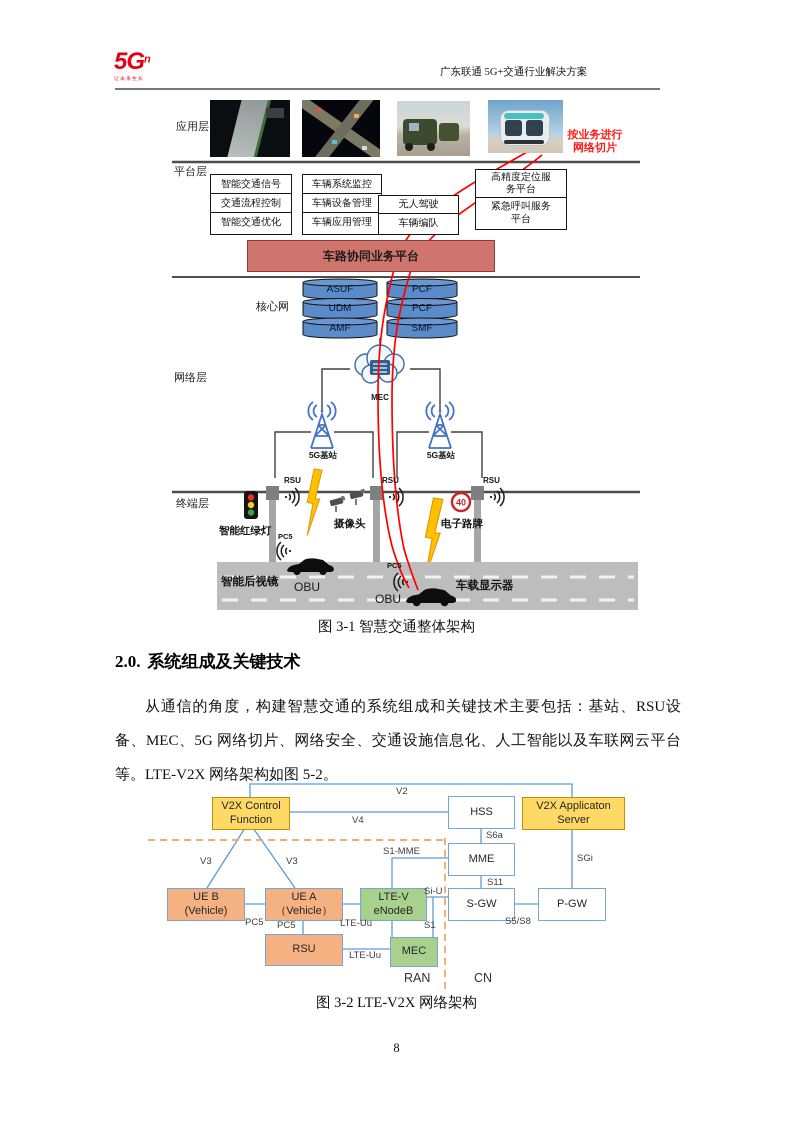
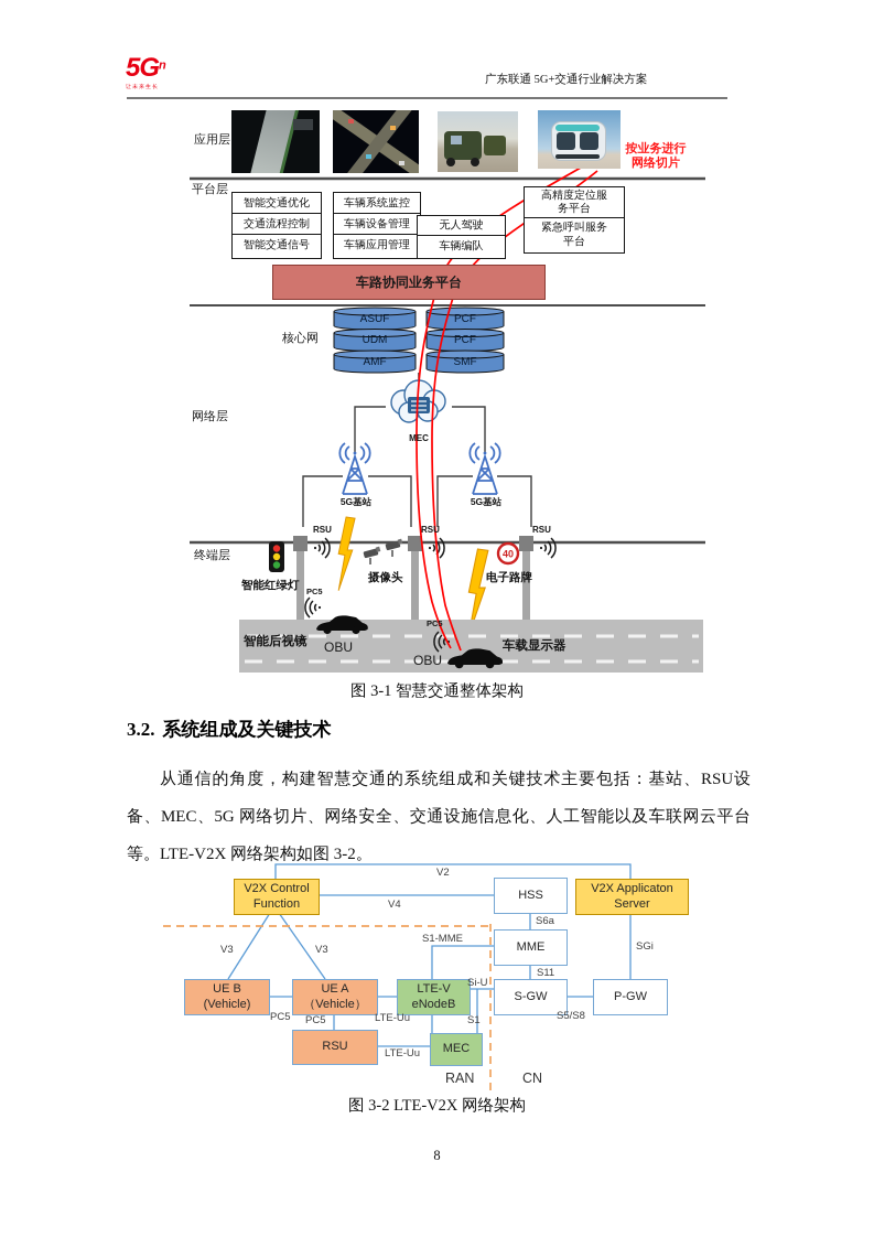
  40
  5Gn
  广东联通 5G+交通行业解决方案
  应用层
  平台层
  核心网
  网络层
  终端层
  按业务进行
  网络切片
- 智能交通信号
+ 智能交通优化
  交通流程控制
- 智能交通优化
+ 智能交通信号
  车辆系统监控
  车辆设备管理
  车辆应用管理
  无人驾驶
  车辆编队
  高精度定位服
  务平台
  紧急呼叫服务
  平台
  车路协同业务平台
  ASUF
  UDM
  AMF
  PCF
  PCF
  SMF
  MEC
  5G基站
  5G基站
  RSU
  RSU
  RSU
  智能红绿灯
  PC5
  摄像头
  电子路牌
  智能后视镜
  OBU
  PC5
  OBU
  车载显示器
  图 3-1 智慧交通整体架构
- 2.0. 系统组成及关键技术
+ 3.2. 系统组成及关键技术
- 从通信的角度，构建智慧交通的系统组成和关键技术主要包括：基站、RSU设备、MEC、5G 网络切片、网络安全、交通设施信息化、人工智能以及车联网云平台等。LTE-V2X 网络架构如图 5-2。
+ 从通信的角度，构建智慧交通的系统组成和关键技术主要包括：基站、RSU设备、MEC、5G 网络切片、网络安全、交通设施信息化、人工智能以及车联网云平台等。LTE-V2X 网络架构如图 3-2。
  V2X Control
  Function
  HSS
  V2X Applicaton
  Server
  MME
  S-GW
  P-GW
  UE B
  (Vehicle)
  UE A
  （Vehicle）
  LTE-V
  eNodeB
  RSU
  MEC
  V2
  V4
  V3
  V3
  S6a
  SGi
  S1-MME
  S11
  Si-U
  S1
  S5/S8
  PC5
  PC5
  LTE-Uu
  LTE-Uu
  RAN
  CN
  图 3-2 LTE-V2X 网络架构
  8
